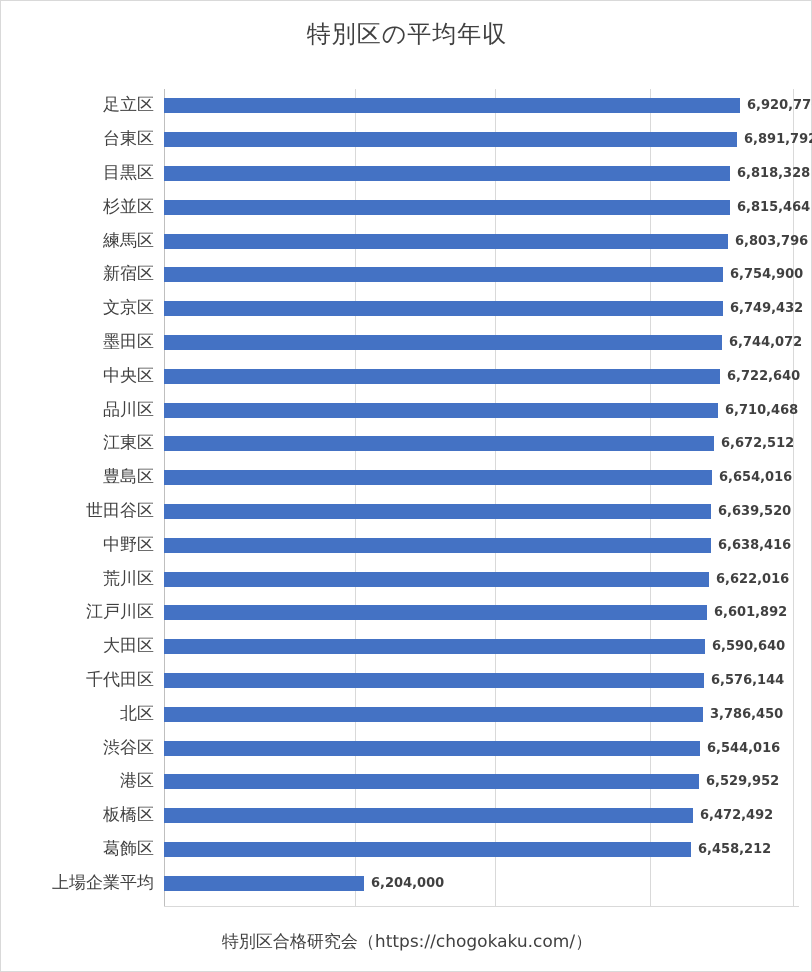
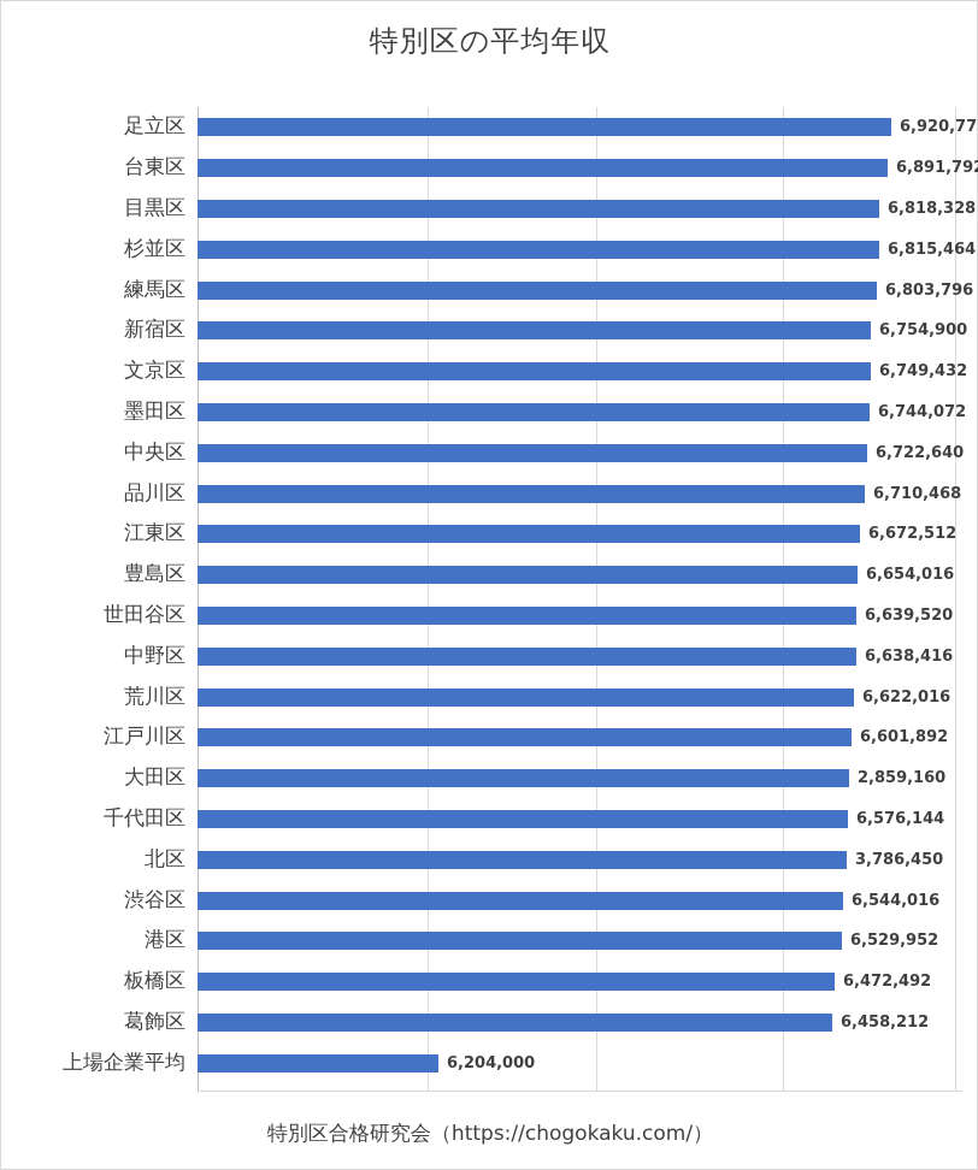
  特別区の平均年収
  足立区
  6,920,77
  台東区
  6,891,79
  目黒区
  6,818,328
  杉並区
  6,815,464
  練馬区
  6,803,796
  新宿区
  6,754,900
  文京区
  6,749,432
  墨田区
  6,744,072
  中央区
  6,722,640
  品川区
  6,710,468
  江東区
  6,672,512
  豊島区
  6,654,016
  世田谷区
  6,639,520
  中野区
  6,638,416
  荒川区
  6,622,016
  江戸川区
  6,601,892
  大田区
- 6,590,640
+ 2,859,160
  千代田区
  6,576,144
  北区
  3,786,450
  渋谷区
  6,544,016
  港区
  6,529,952
  板橋区
  6,472,492
  葛飾区
  6,458,212
  上場企業平均
  6,204,000
  特別区合格研究会（https://chogokaku.com/）
